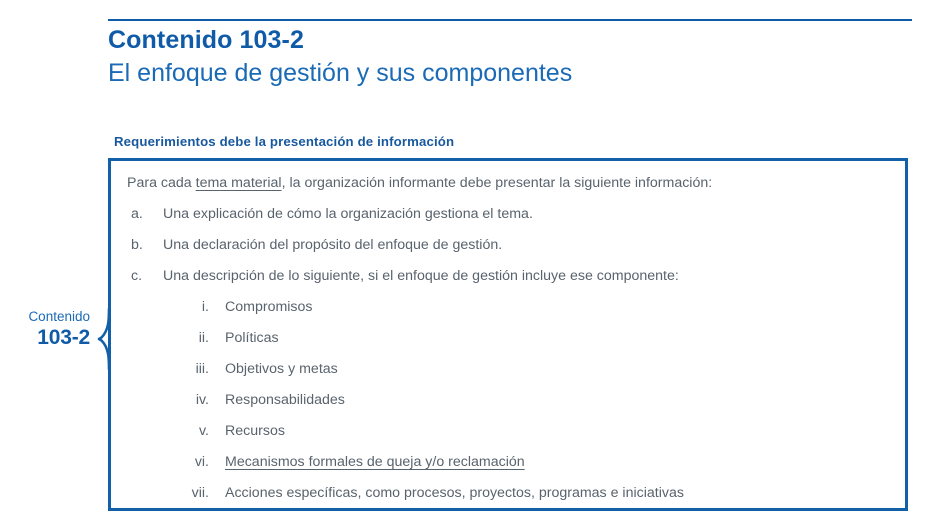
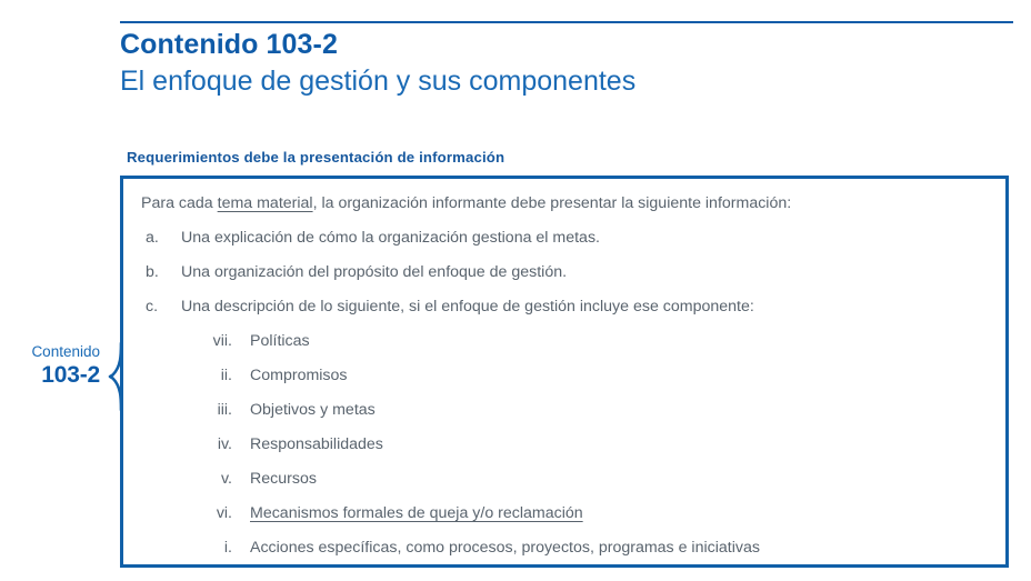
  Contenido 103-2
  El enfoque de gestión y sus componentes
  Requerimientos debe la presentación de información
  Contenido
  103-2
  Para cada tema material, la organización informante debe presentar la siguiente información:
  a.
- Una explicación de cómo la organización gestiona el tema.
+ Una explicación de cómo la organización gestiona el metas.
  b.
- Una declaración del propósito del enfoque de gestión.
+ Una organización del propósito del enfoque de gestión.
  c.
  Una descripción de lo siguiente, si el enfoque de gestión incluye ese componente:
- i.
+ vii.
- Compromisos
+ Políticas
  ii.
- Políticas
+ Compromisos
  iii.
  Objetivos y metas
  iv.
  Responsabilidades
  v.
  Recursos
  vi.
  Mecanismos formales de queja y/o reclamación
- vii.
+ i.
  Acciones específicas, como procesos, proyectos, programas e iniciativas
